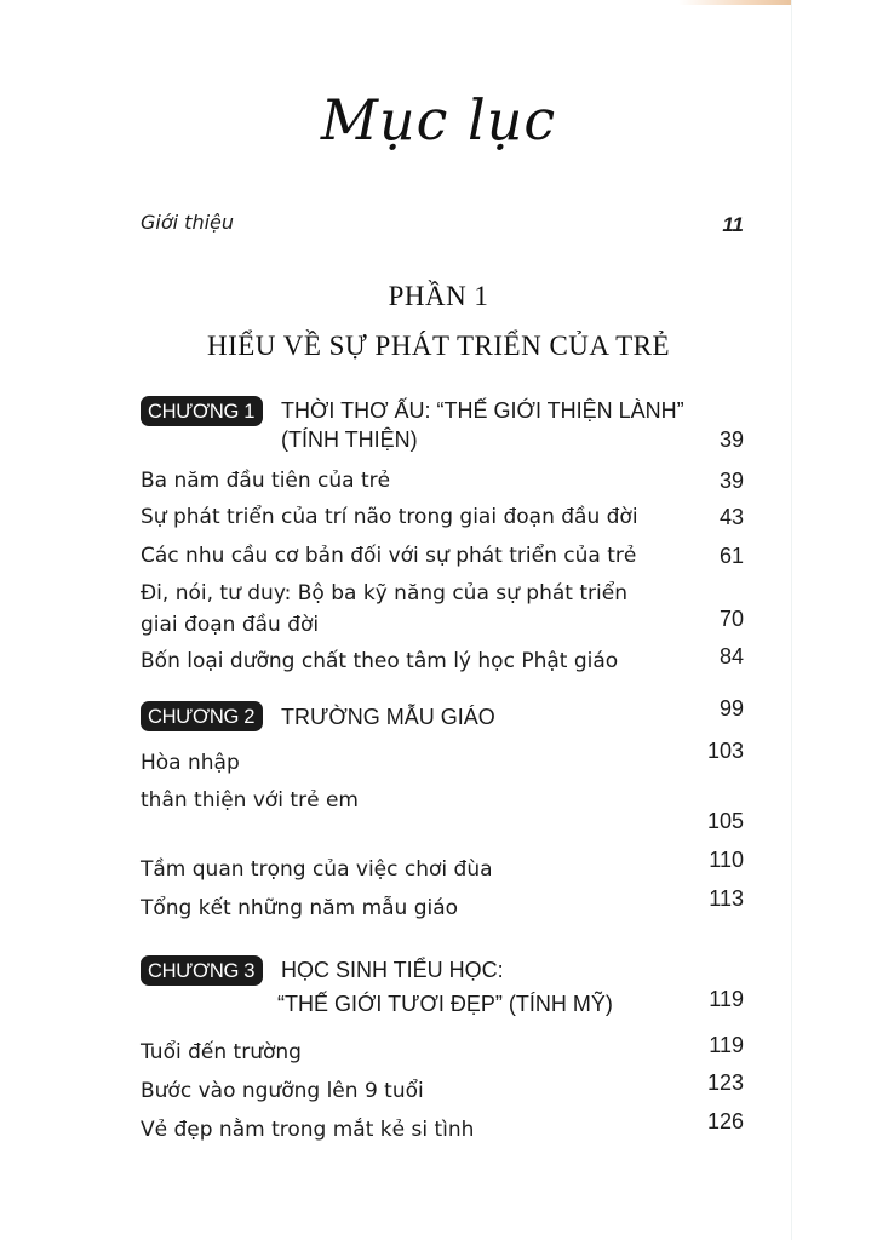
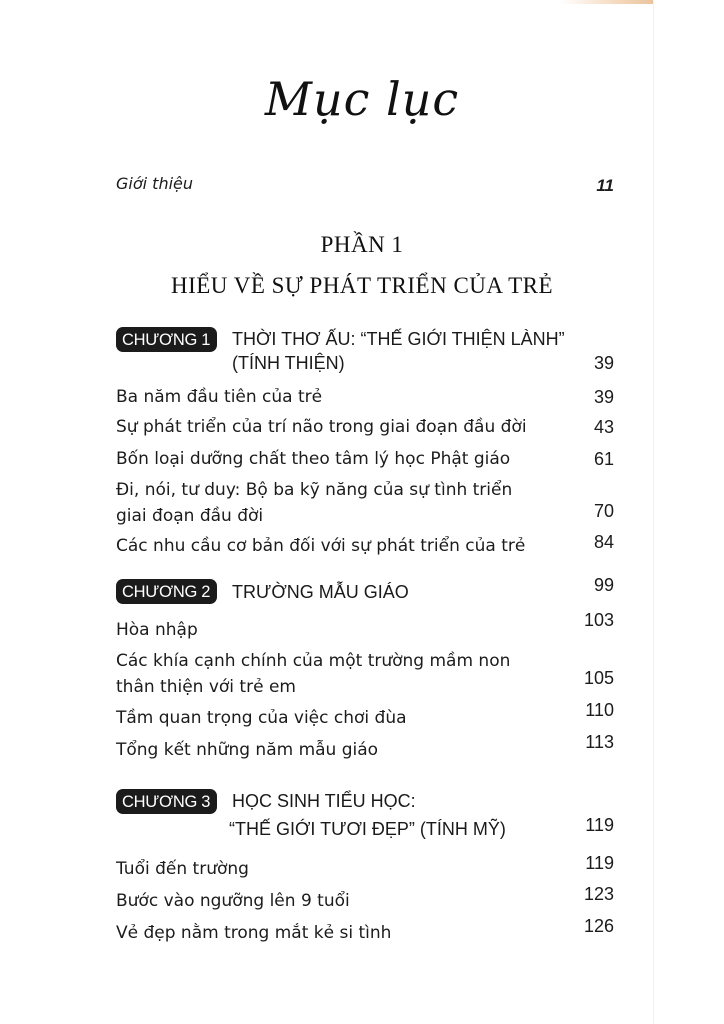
  Mục lục
  Giới thiệu
  11
  PHẦN 1
  HIỂU VỀ SỰ PHÁT TRIỂN CỦA TRẺ
  CHƯƠNG 1
  THỜI THƠ ẤU: “THẾ GIỚI THIỆN LÀNH”
  (TÍNH THIỆN)
  39
  Ba năm đầu tiên của trẻ
  39
  Sự phát triển của trí não trong giai đoạn đầu đời
  43
- Các nhu cầu cơ bản đối với sự phát triển của trẻ
+ Bốn loại dưỡng chất theo tâm lý học Phật giáo
  61
- Đi, nói, tư duy: Bộ ba kỹ năng của sự phát triển
+ Đi, nói, tư duy: Bộ ba kỹ năng của sự tình triển
  giai đoạn đầu đời
  70
- Bốn loại dưỡng chất theo tâm lý học Phật giáo
+ Các nhu cầu cơ bản đối với sự phát triển của trẻ
  84
  CHƯƠNG 2
  TRƯỜNG MẪU GIÁO
  99
  Hòa nhập
  103
+ Các khía cạnh chính của một trường mầm non
  thân thiện với trẻ em
  105
  Tầm quan trọng của việc chơi đùa
  110
  Tổng kết những năm mẫu giáo
  113
  CHƯƠNG 3
  HỌC SINH TIỂU HỌC:
  “THẾ GIỚI TƯƠI ĐẸP” (TÍNH MỸ)
  119
  Tuổi đến trường
  119
  Bước vào ngưỡng lên 9 tuổi
  123
  Vẻ đẹp nằm trong mắt kẻ si tình
  126
